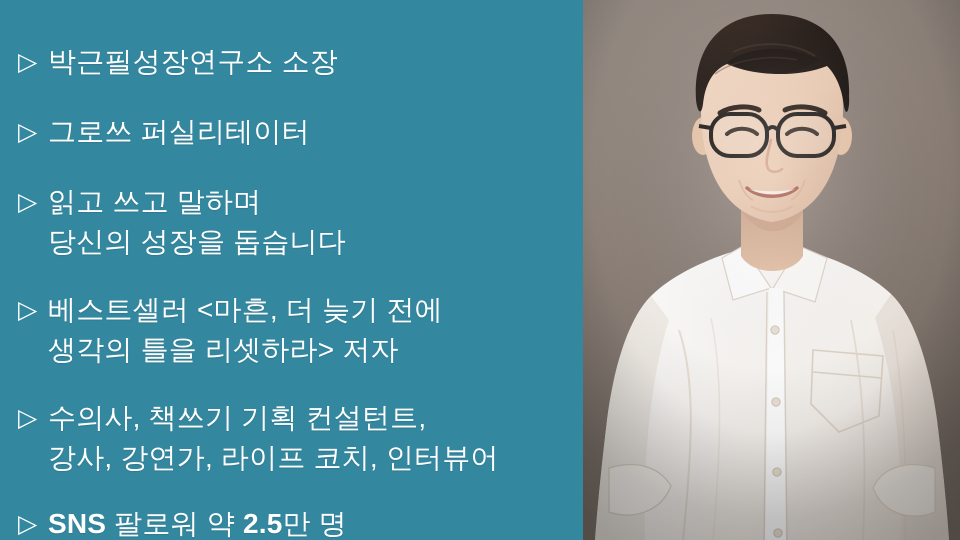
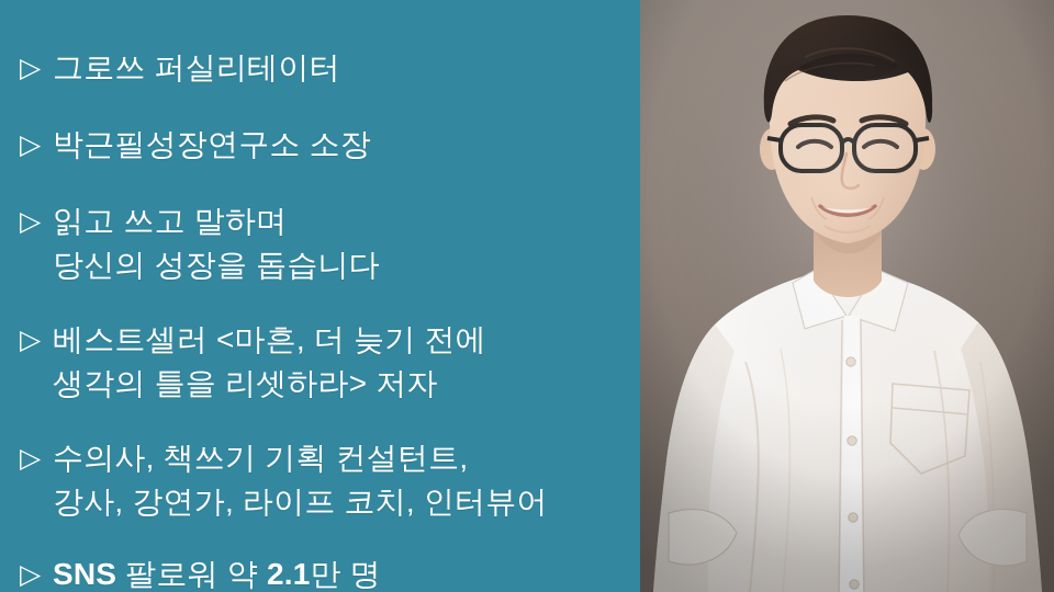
  ▷
- 박근필성장연구소 소장
+ 그로쓰 퍼실리테이터
  ▷
- 그로쓰 퍼실리테이터
+ 박근필성장연구소 소장
  ▷
  읽고 쓰고 말하며
  당신의 성장을 돕습니다
  ▷
  베스트셀러 <마흔, 더 늦기 전에
  생각의 틀을 리셋하라> 저자
  ▷
  수의사, 책쓰기 기획 컨설턴트,
  강사, 강연가, 라이프 코치, 인터뷰어
  ▷
- SNS 팔로워 약 2.5만 명
+ SNS 팔로워 약 2.1만 명
